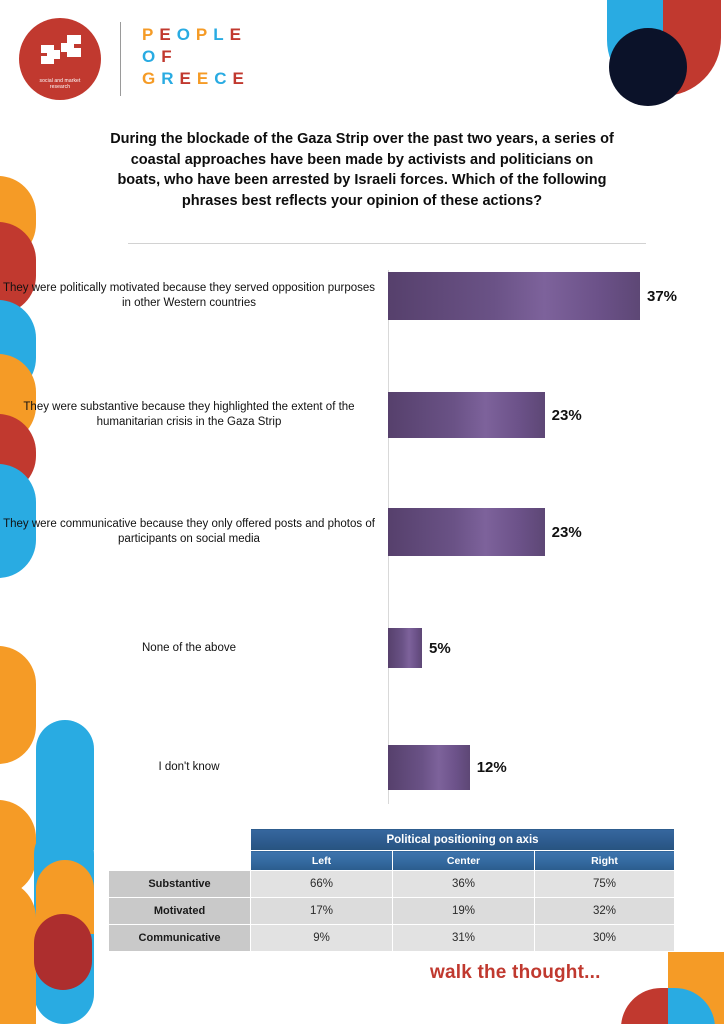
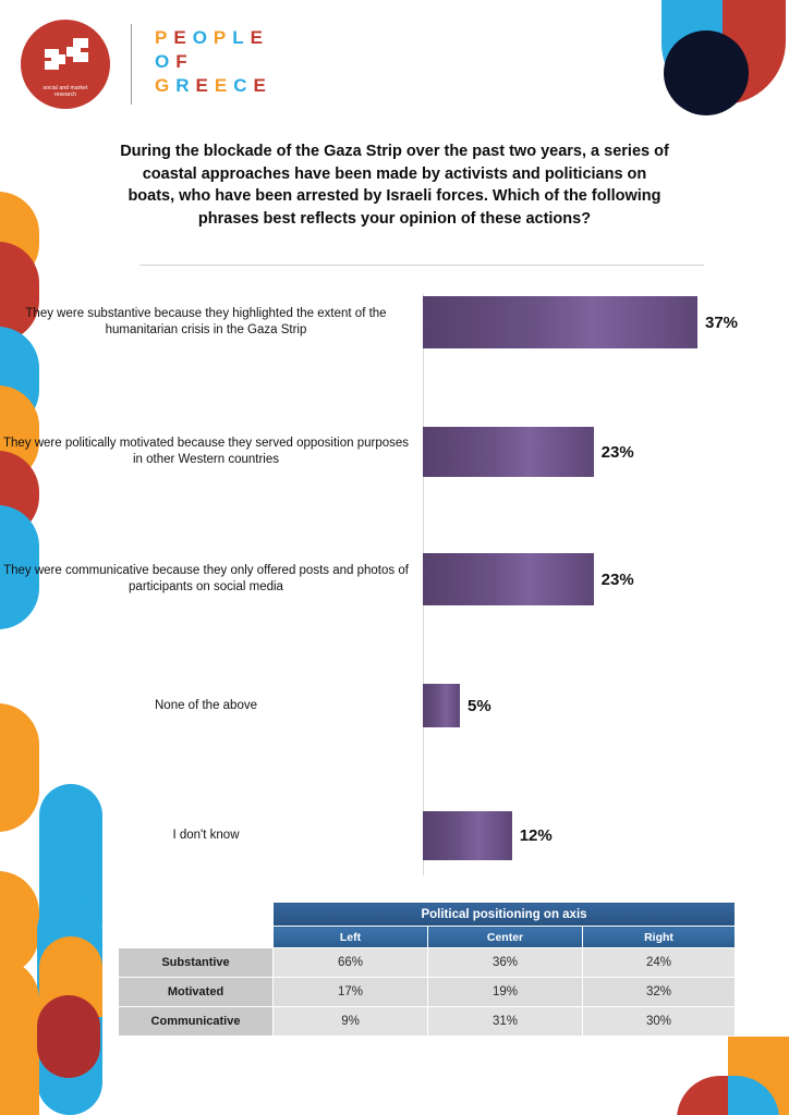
  PEOPLE
  OF
  GREECE
  During the blockade of the Gaza Strip over the past two years, a series of coastal approaches have been made by activists and politicians on boats, who have been arrested by Israeli forces. Which of the following phrases best reflects your opinion of these actions?
- They were politically motivated because they served opposition purposes in other Western countries
+ They were substantive because they highlighted the extent of the humanitarian crisis in the Gaza Strip
  37%
- They were substantive because they highlighted the extent of the humanitarian crisis in the Gaza Strip
+ They were politically motivated because they served opposition purposes in other Western countries
  23%
  They were communicative because they only offered posts and photos of participants on social media
  23%
  None of the above
  5%
  I don't know
  12%
  	Political positioning on axis
  	Left	Center	Right
- Substantive	66%	36%	75%
+ Substantive	66%	36%	24%
  Motivated	17%	19%	32%
  Communicative	9%	31%	30%
- walk the thought...
